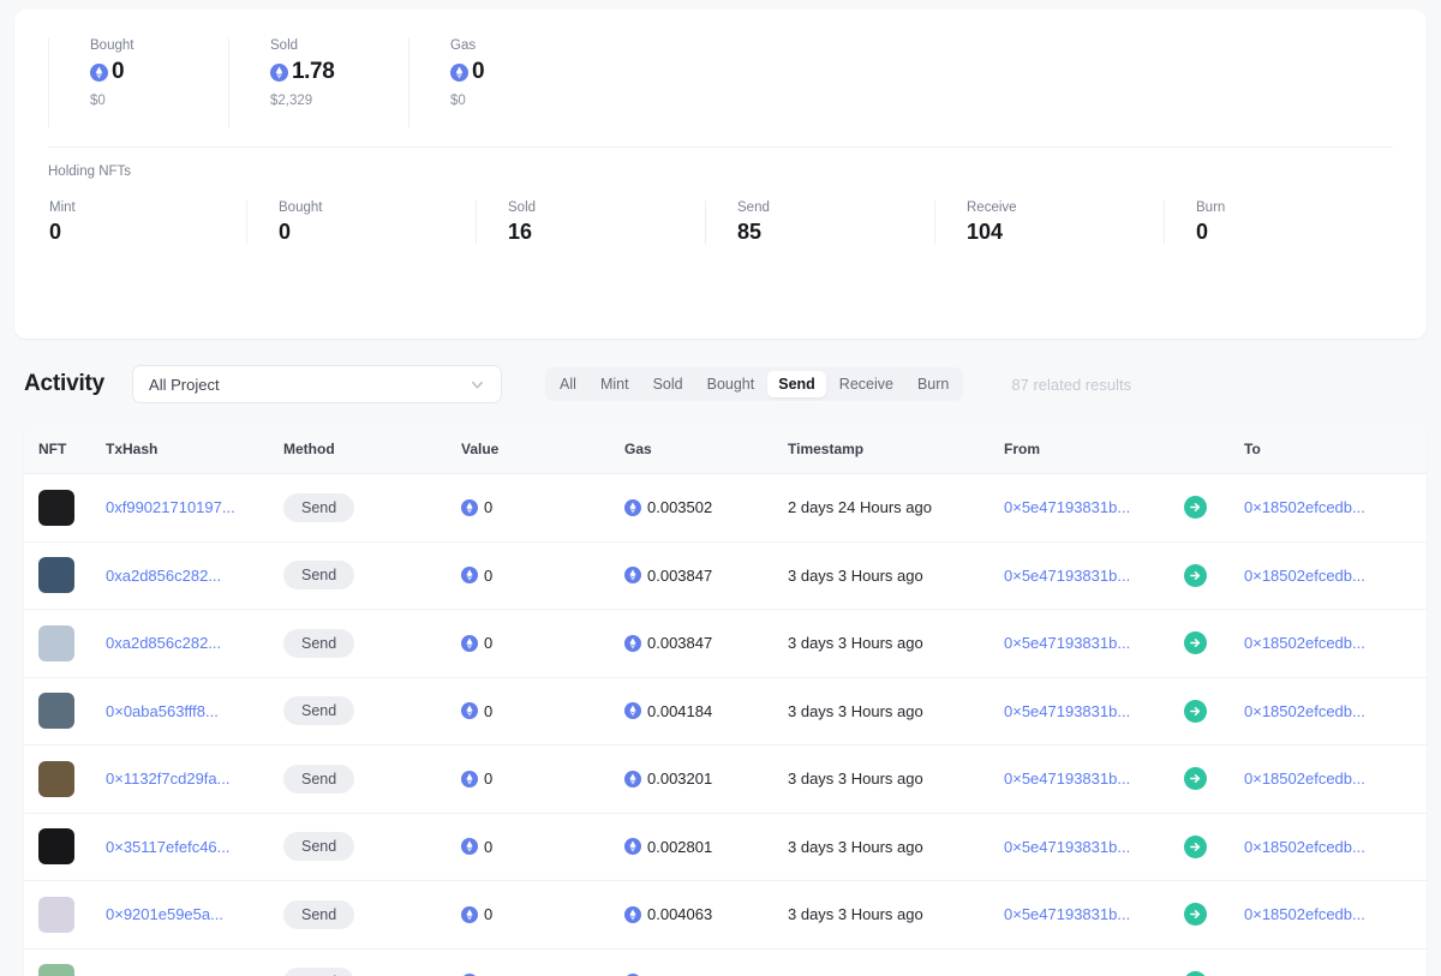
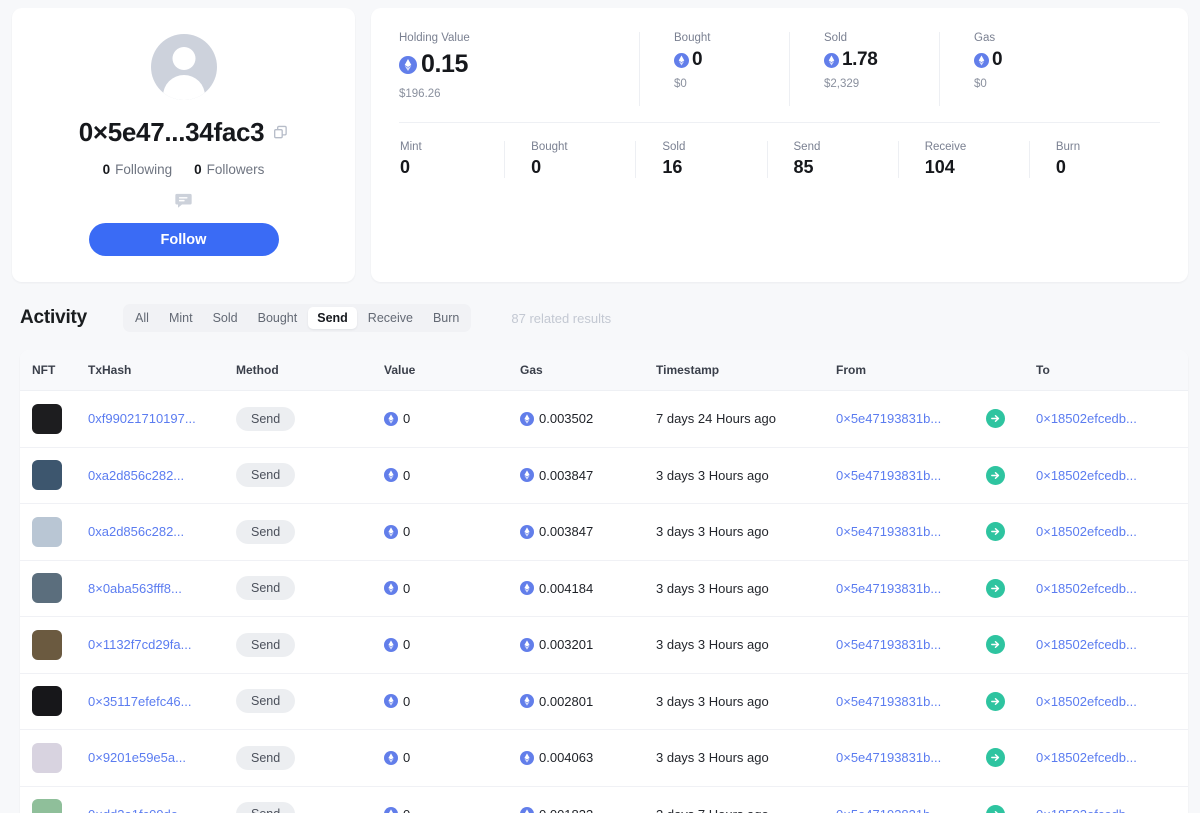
+ 0×5e47...34fac3
+ 0 Following
+ 0 Followers
+ Follow
+ Holding Value
+ 0.15
+ $196.26
  Bought
  0
  $0
  Sold
  1.78
  $2,329
  Gas
  0
  $0
- Holding NFTs
  Mint
  0
  Bought
  0
  Sold
  16
  Send
  85
  Receive
  104
  Burn
  0
  Activity
- All Project
  All
  Mint
  Sold
  Bought
  Send
  Receive
  Burn
  87 related results
  NFT	TxHash	Method	Value	Gas	Timestamp	From		To
- 	0xf99021710197...	Send	0	0.003502	2 days 24 Hours ago	0×5e47193831b...		0×18502efcedb...
+ 	0xf99021710197...	Send	0	0.003502	7 days 24 Hours ago	0×5e47193831b...		0×18502efcedb...
  	0xa2d856c282...	Send	0	0.003847	3 days 3 Hours ago	0×5e47193831b...		0×18502efcedb...
  	0xa2d856c282...	Send	0	0.003847	3 days 3 Hours ago	0×5e47193831b...		0×18502efcedb...
- 	0×0aba563fff8...	Send	0	0.004184	3 days 3 Hours ago	0×5e47193831b...		0×18502efcedb...
+ 	8×0aba563fff8...	Send	0	0.004184	3 days 3 Hours ago	0×5e47193831b...		0×18502efcedb...
  	0×1132f7cd29fa...	Send	0	0.003201	3 days 3 Hours ago	0×5e47193831b...		0×18502efcedb...
  	0×35117efefc46...	Send	0	0.002801	3 days 3 Hours ago	0×5e47193831b...		0×18502efcedb...
  	0×9201e59e5a...	Send	0	0.004063	3 days 3 Hours ago	0×5e47193831b...		0×18502efcedb...
